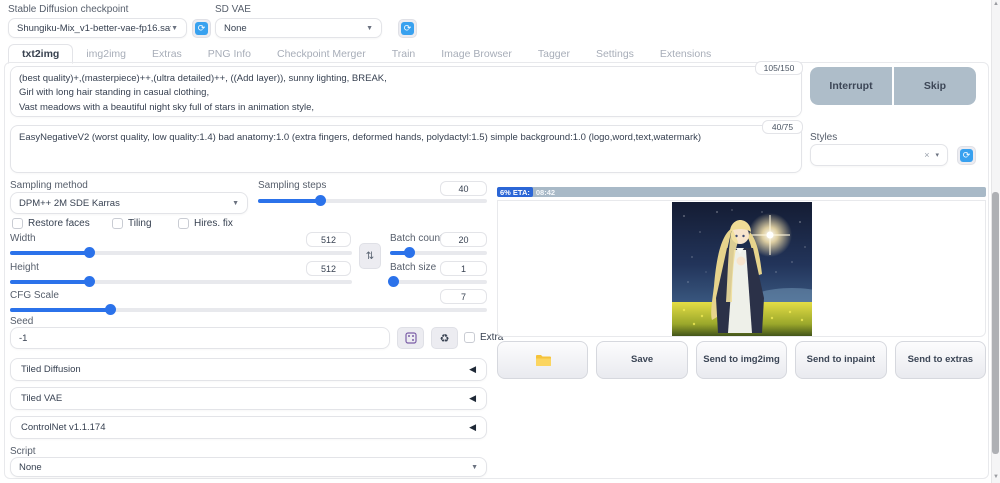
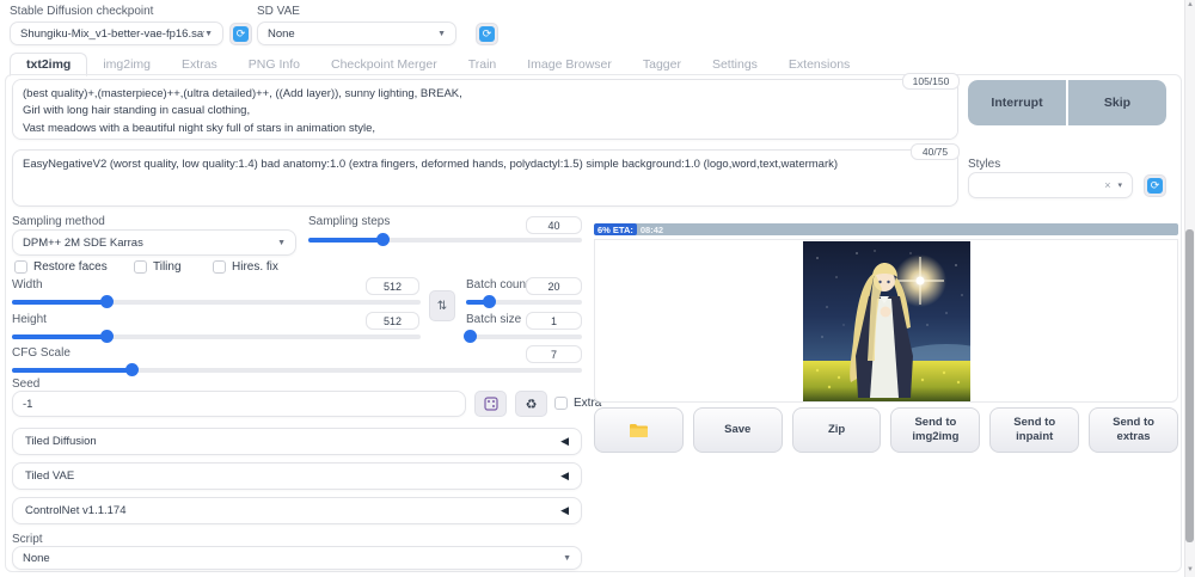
  Stable Diffusion checkpoint
  Shungiku-Mix_v1-better-vae-fp16.sa
  ⟳
  SD VAE
  None
  ⟳
  txt2img
  img2img
  Extras
  PNG Info
  Checkpoint Merger
  Train
  Image Browser
  Tagger
  Settings
  Extensions
  105/150
  (best quality)+,(masterpiece)++,(ultra detailed)++, ((Add layer)), sunny lighting, BREAK,
  Girl with long hair standing in casual clothing,
  Vast meadows with a beautiful night sky full of stars in animation style,
  40/75
  EasyNegativeV2 (worst quality, low quality:1.4) bad anatomy:1.0 (extra fingers, deformed hands, polydactyl:1.5) simple background:1.0 (logo,word,text,watermark)
  Interrupt
  Skip
  Styles
  ×
  ⟳
  Sampling method
  DPM++ 2M SDE Karras
  Sampling steps
  40
  Restore faces
  Tiling
  Hires. fix
  Width
  512
  Height
  512
  ⇅
  Batch coun
  20
  Batch size
  1
  CFG Scale
  7
  Seed
  -1
  ♻
  Extra
  Tiled Diffusion
  ◀
  Tiled VAE
  ◀
  ControlNet v1.1.174
  ◀
  Script
  None
  6% ETA:
  08:42
  Save
+ Zip
  Send to img2img
  Send to inpaint
  Send to extras
